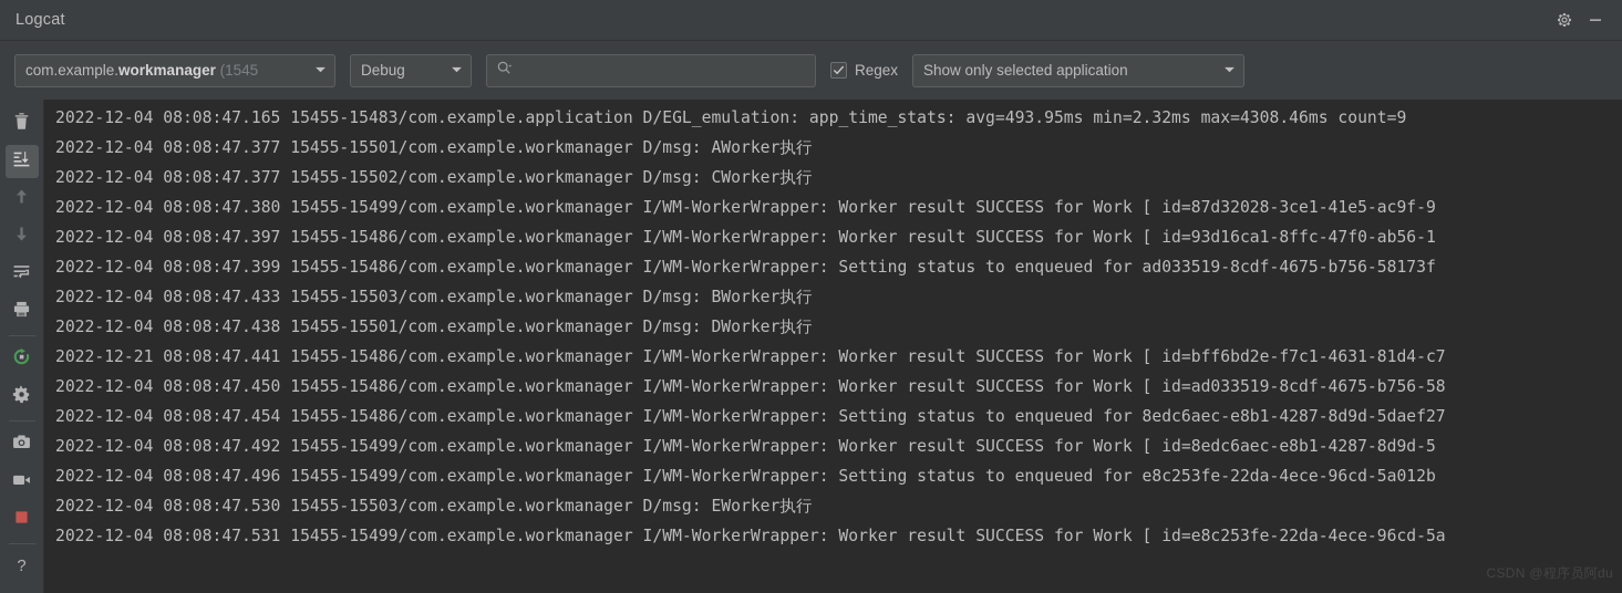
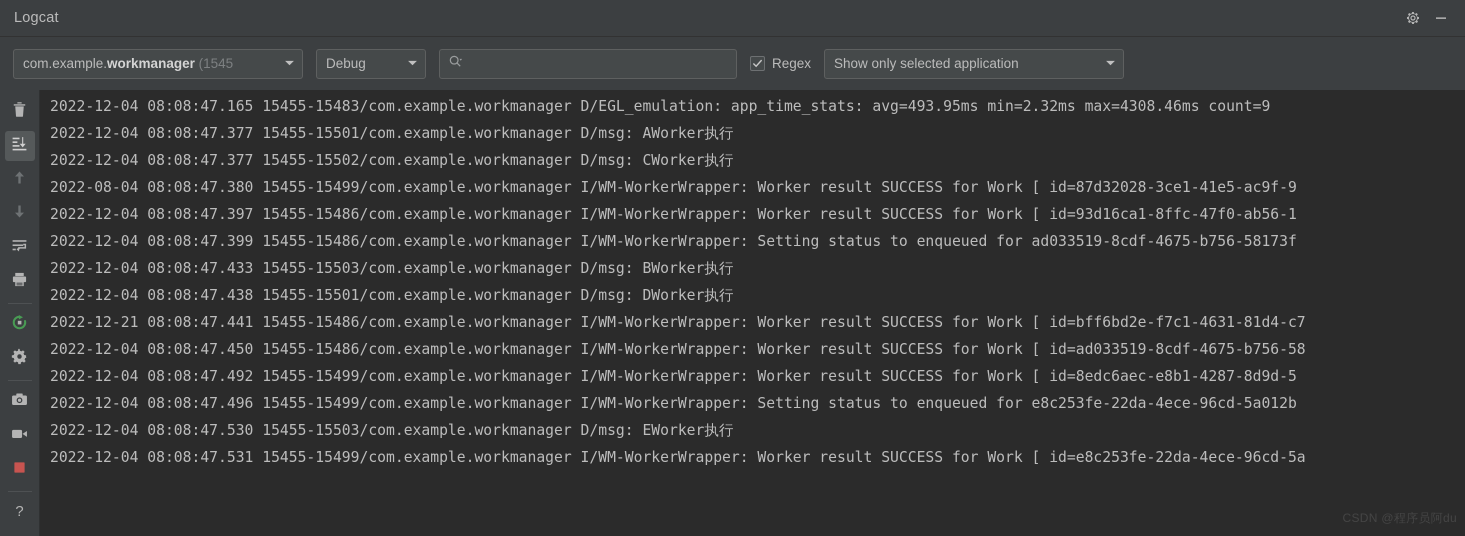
  Logcat
  com.example.workmanager (1545
  Debug
  Regex
  Show only selected application
  ?
- 2022-12-04 08:08:47.165 15455-15483/com.example.application D/EGL_emulation: app_time_stats: avg=493.95ms min=2.32ms max=4308.46ms count=9
+ 2022-12-04 08:08:47.165 15455-15483/com.example.workmanager D/EGL_emulation: app_time_stats: avg=493.95ms min=2.32ms max=4308.46ms count=9
  2022-12-04 08:08:47.377 15455-15501/com.example.workmanager D/msg: AWorker执行
  2022-12-04 08:08:47.377 15455-15502/com.example.workmanager D/msg: CWorker执行
- 2022-12-04 08:08:47.380 15455-15499/com.example.workmanager I/WM-WorkerWrapper: Worker result SUCCESS for Work [ id=87d32028-3ce1-41e5-ac9f-9
+ 2022-08-04 08:08:47.380 15455-15499/com.example.workmanager I/WM-WorkerWrapper: Worker result SUCCESS for Work [ id=87d32028-3ce1-41e5-ac9f-9
  2022-12-04 08:08:47.397 15455-15486/com.example.workmanager I/WM-WorkerWrapper: Worker result SUCCESS for Work [ id=93d16ca1-8ffc-47f0-ab56-1
  2022-12-04 08:08:47.399 15455-15486/com.example.workmanager I/WM-WorkerWrapper: Setting status to enqueued for ad033519-8cdf-4675-b756-58173f
  2022-12-04 08:08:47.433 15455-15503/com.example.workmanager D/msg: BWorker执行
  2022-12-04 08:08:47.438 15455-15501/com.example.workmanager D/msg: DWorker执行
  2022-12-21 08:08:47.441 15455-15486/com.example.workmanager I/WM-WorkerWrapper: Worker result SUCCESS for Work [ id=bff6bd2e-f7c1-4631-81d4-c7
  2022-12-04 08:08:47.450 15455-15486/com.example.workmanager I/WM-WorkerWrapper: Worker result SUCCESS for Work [ id=ad033519-8cdf-4675-b756-58
- 2022-12-04 08:08:47.454 15455-15486/com.example.workmanager I/WM-WorkerWrapper: Setting status to enqueued for 8edc6aec-e8b1-4287-8d9d-5daef27
  2022-12-04 08:08:47.492 15455-15499/com.example.workmanager I/WM-WorkerWrapper: Worker result SUCCESS for Work [ id=8edc6aec-e8b1-4287-8d9d-5
  2022-12-04 08:08:47.496 15455-15499/com.example.workmanager I/WM-WorkerWrapper: Setting status to enqueued for e8c253fe-22da-4ece-96cd-5a012b
  2022-12-04 08:08:47.530 15455-15503/com.example.workmanager D/msg: EWorker执行
  2022-12-04 08:08:47.531 15455-15499/com.example.workmanager I/WM-WorkerWrapper: Worker result SUCCESS for Work [ id=e8c253fe-22da-4ece-96cd-5a
  CSDN @程序员阿du
